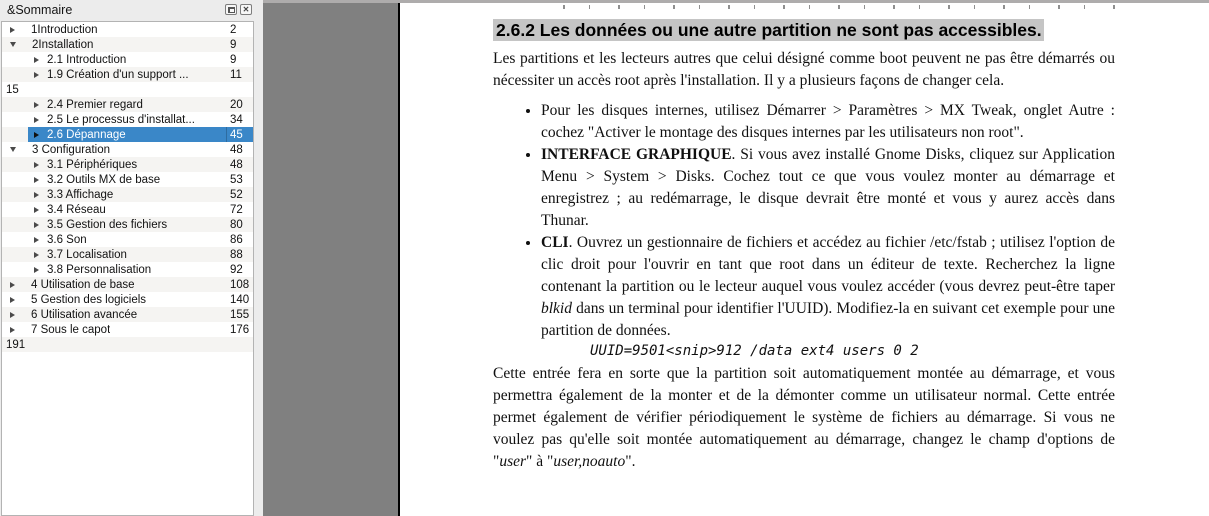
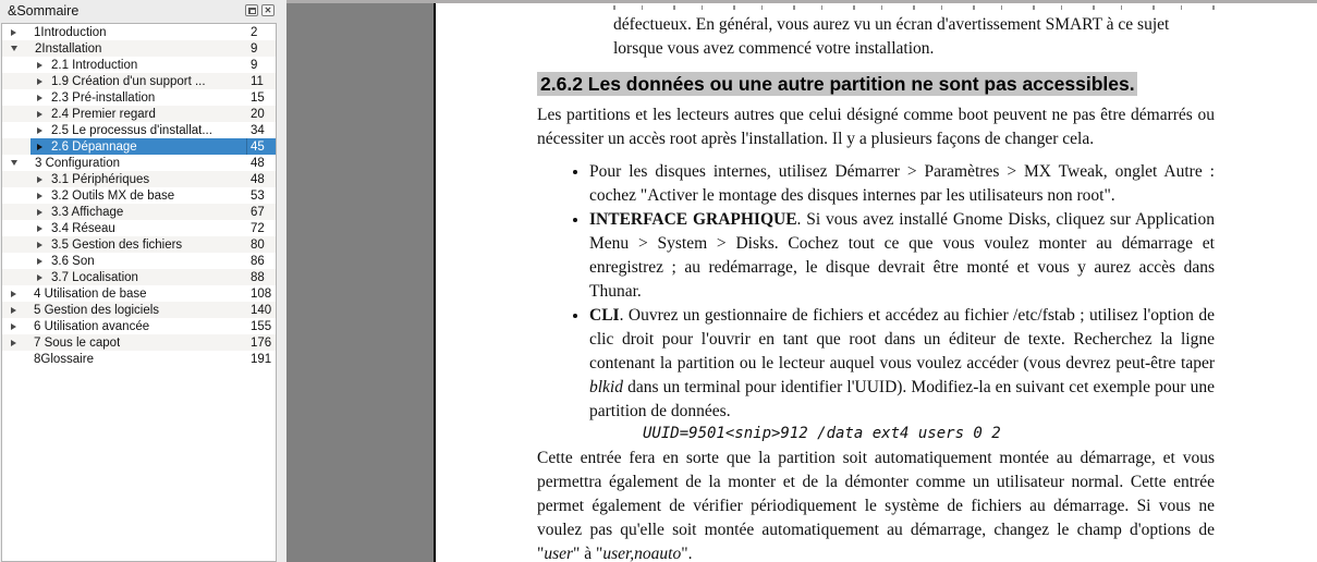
  &Sommaire
  ✕
  1Introduction
  2
  2Installation
  9
  2.1 Introduction
  9
  1.9 Création d'un support ...
  11
+ 2.3 Pré-installation
  15
  2.4 Premier regard
  20
  2.5 Le processus d'installat...
  34
  2.6 Dépannage
  45
  3 Configuration
  48
  3.1 Périphériques
  48
  3.2 Outils MX de base
  53
  3.3 Affichage
- 52
+ 67
  3.4 Réseau
  72
  3.5 Gestion des fichiers
  80
  3.6 Son
  86
  3.7 Localisation
  88
- 3.8 Personnalisation
- 92
  4 Utilisation de base
  108
  5 Gestion des logiciels
  140
  6 Utilisation avancée
  155
  7 Sous le capot
  176
+ 8Glossaire
  191
+ défectueux. En général, vous aurez vu un écran d'avertissement SMART à ce sujet lorsque vous avez commencé votre installation.
  2.6.2 Les données ou une autre partition ne sont pas accessibles.
  Les partitions et les lecteurs autres que celui désigné comme boot peuvent ne pas être démarrés ou nécessiter un accès root après l'installation. Il y a plusieurs façons de changer cela.
  Pour les disques internes, utilisez Démarrer > Paramètres > MX Tweak, onglet Autre : cochez "Activer le montage des disques internes par les utilisateurs non root".
  INTERFACE GRAPHIQUE. Si vous avez installé Gnome Disks, cliquez sur Application Menu > System > Disks. Cochez tout ce que vous voulez monter au démarrage et enregistrez ; au redémarrage, le disque devrait être monté et vous y aurez accès dans Thunar.
  CLI. Ouvrez un gestionnaire de fichiers et accédez au fichier /etc/fstab ; utilisez l'option de clic droit pour l'ouvrir en tant que root dans un éditeur de texte. Recherchez la ligne contenant la partition ou le lecteur auquel vous voulez accéder (vous devrez peut-être taper blkid dans un terminal pour identifier l'UUID). Modifiez-la en suivant cet exemple pour une partition de données.
  UUID=9501<snip>912 /data ext4 users 0 2
  Cette entrée fera en sorte que la partition soit automatiquement montée au démarrage, et vous permettra également de la monter et de la démonter comme un utilisateur normal. Cette entrée permet également de vérifier périodiquement le système de fichiers au démarrage. Si vous ne voulez pas qu'elle soit montée automatiquement au démarrage, changez le champ d'options de "user" à "user,noauto".
